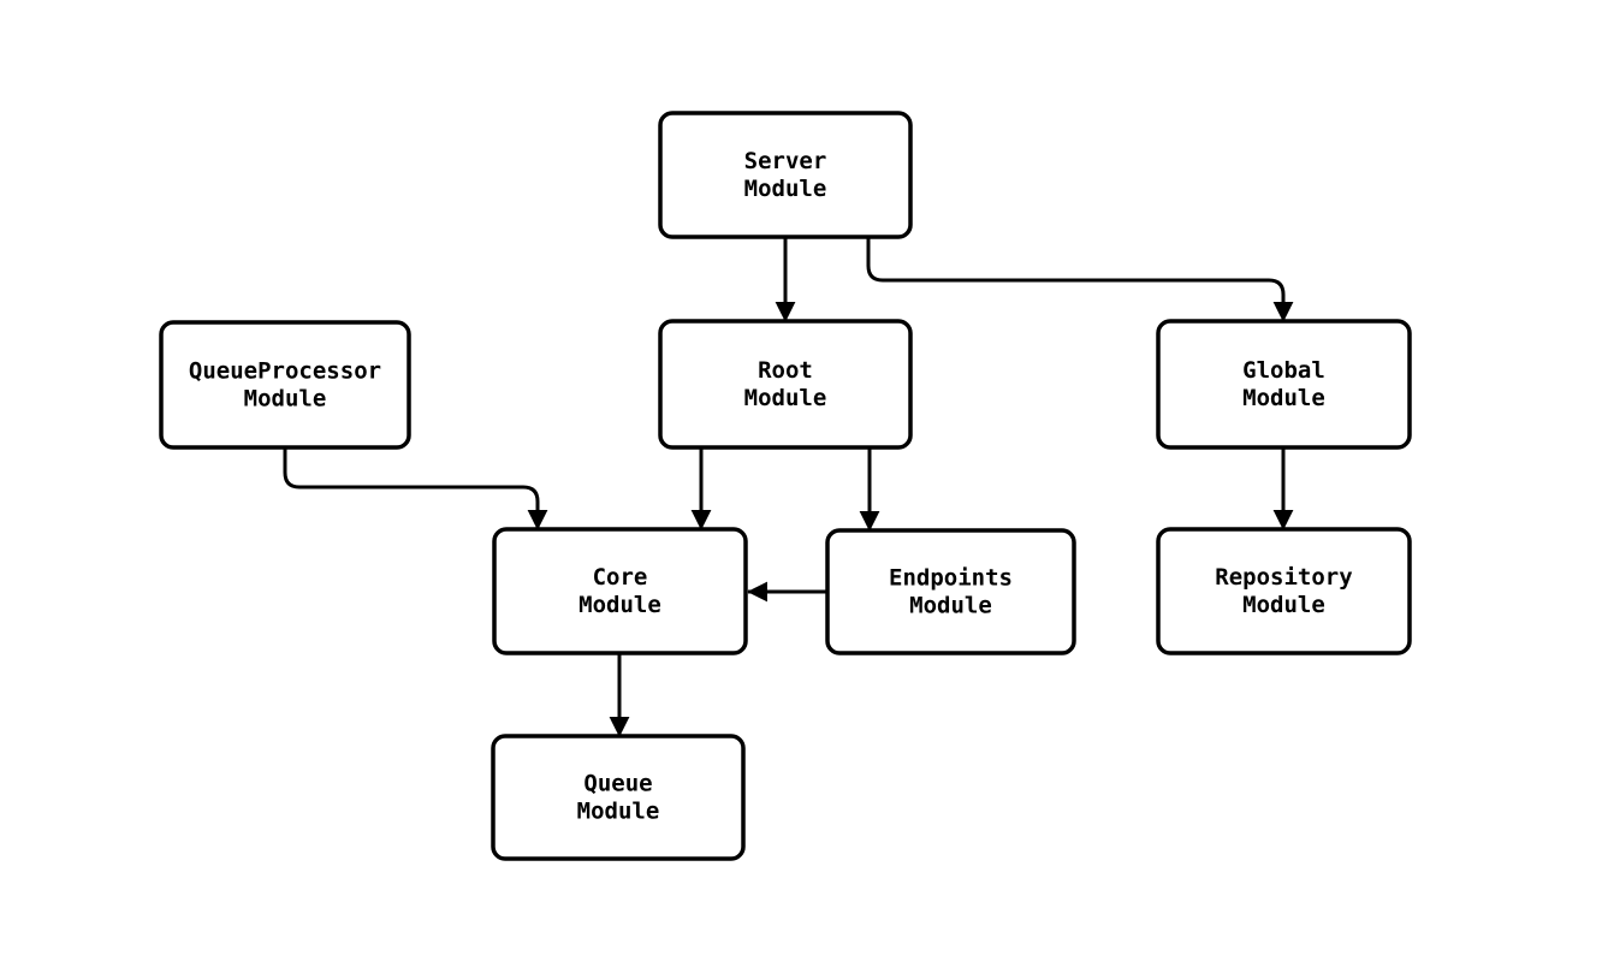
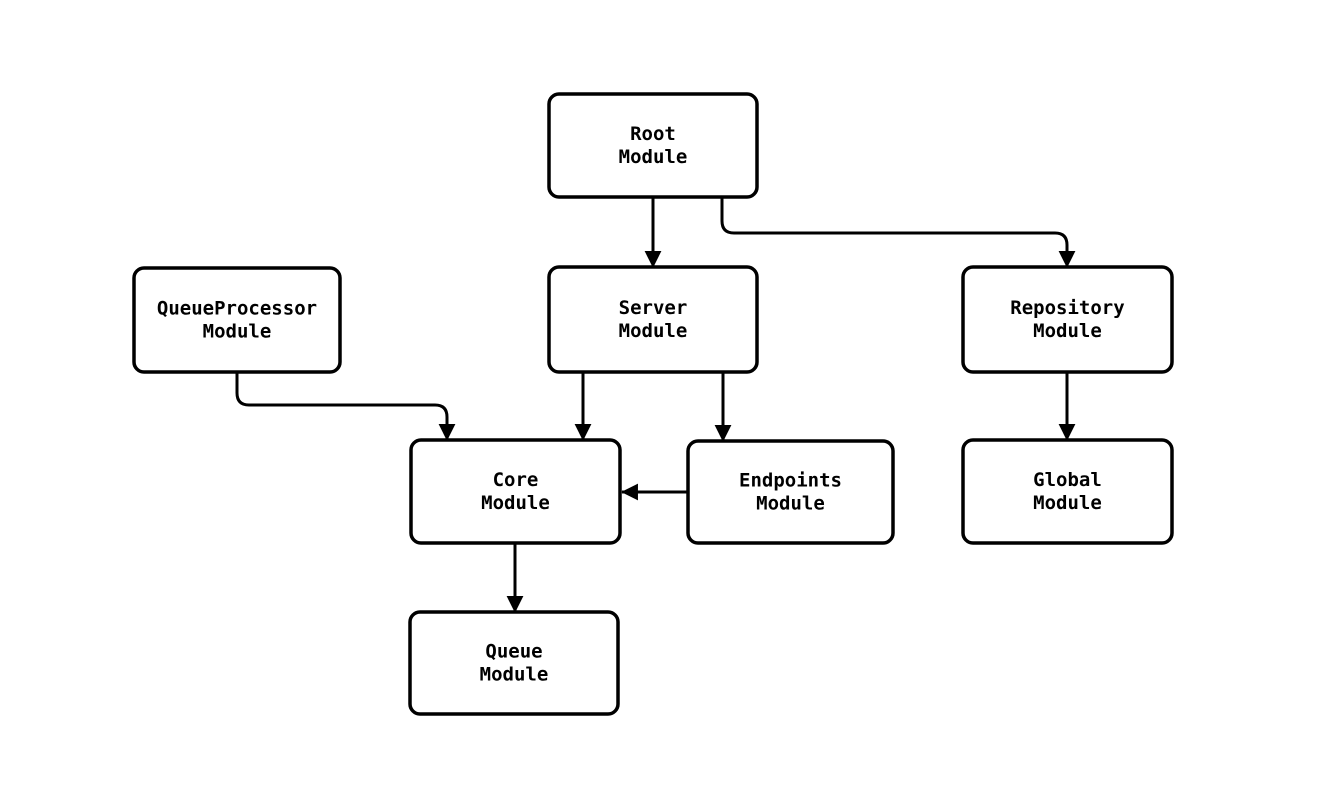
- Server Module
+ Root Module
  QueueProcessor Module
- Root Module
+ Server Module
- Global Module
+ Repository Module
  Core Module
  Endpoints Module
- Repository Module
+ Global Module
  Queue Module
